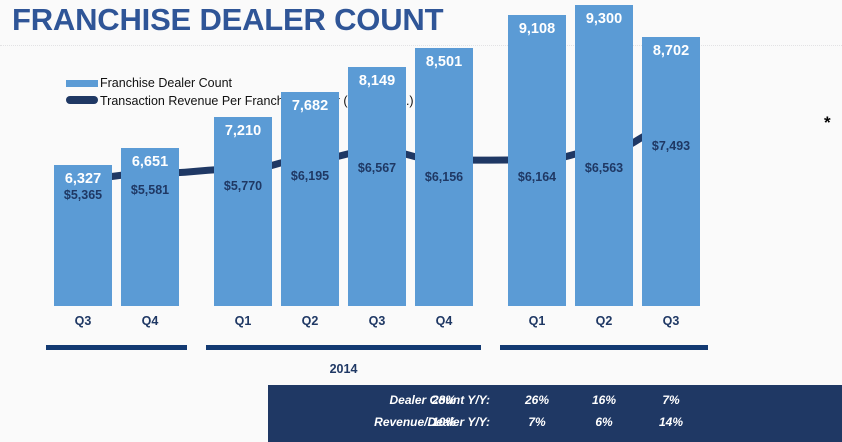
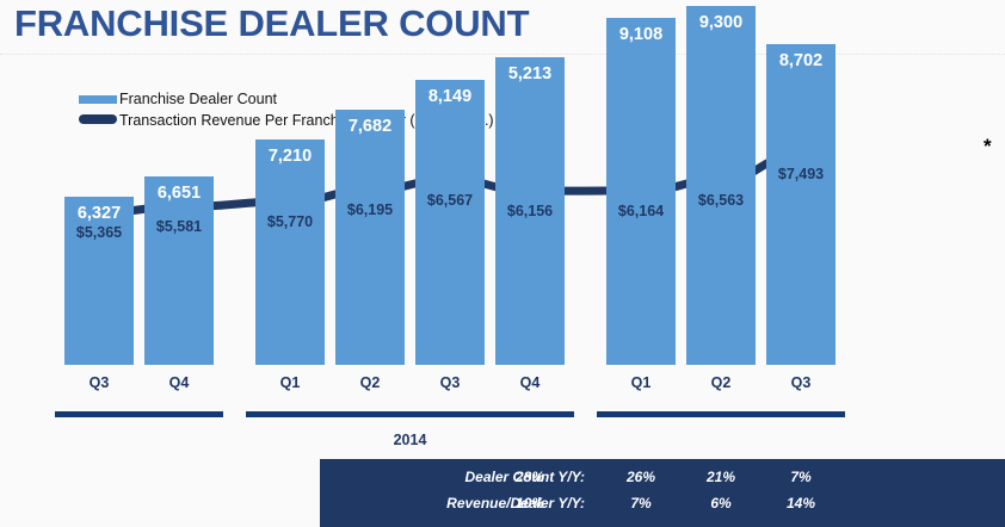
  FRANCHISE DEALER COUNT
  Franchise Dealer Count
  6,327
  $5,365
  Q3
  6,651
  $5,581
  Q4
  7,210
  $5,770
  Q1
  7,682
  $6,195
  Q2
  8,149
  $6,567
  Q3
- 8,501
+ 5,213
  $6,156
  Q4
  9,108
  $6,164
  Q1
  9,300
  $6,563
  Q2
  8,702
  $7,493
  Q3
  2014
  *
  Dealer Count Y/Y:
  28%
  26%
- 16%
+ 21%
  7%
  Revenue/Dealer Y/Y:
  10%
  7%
  6%
  14%
